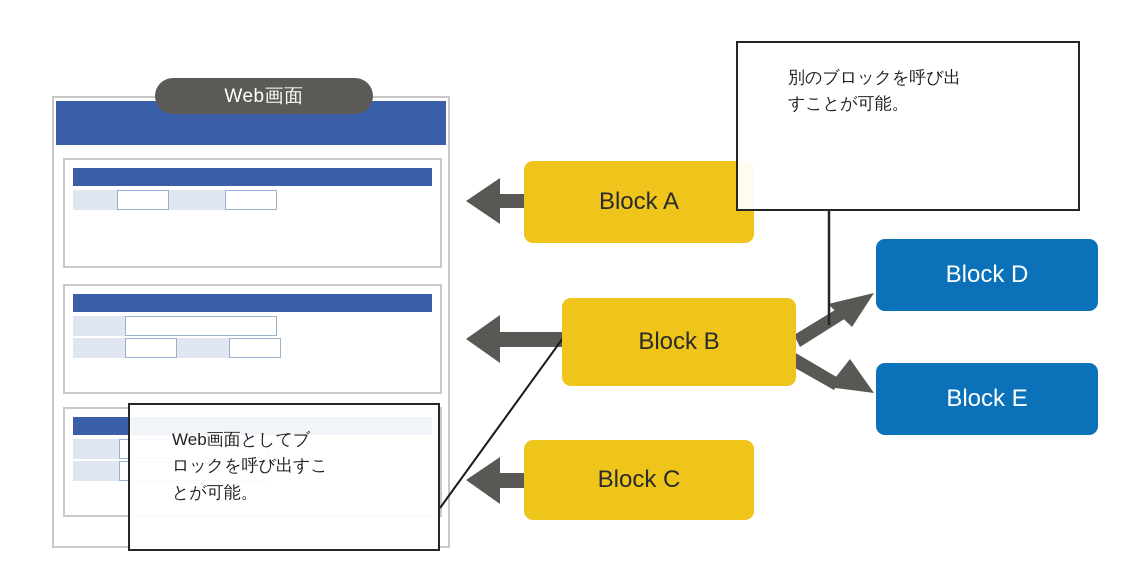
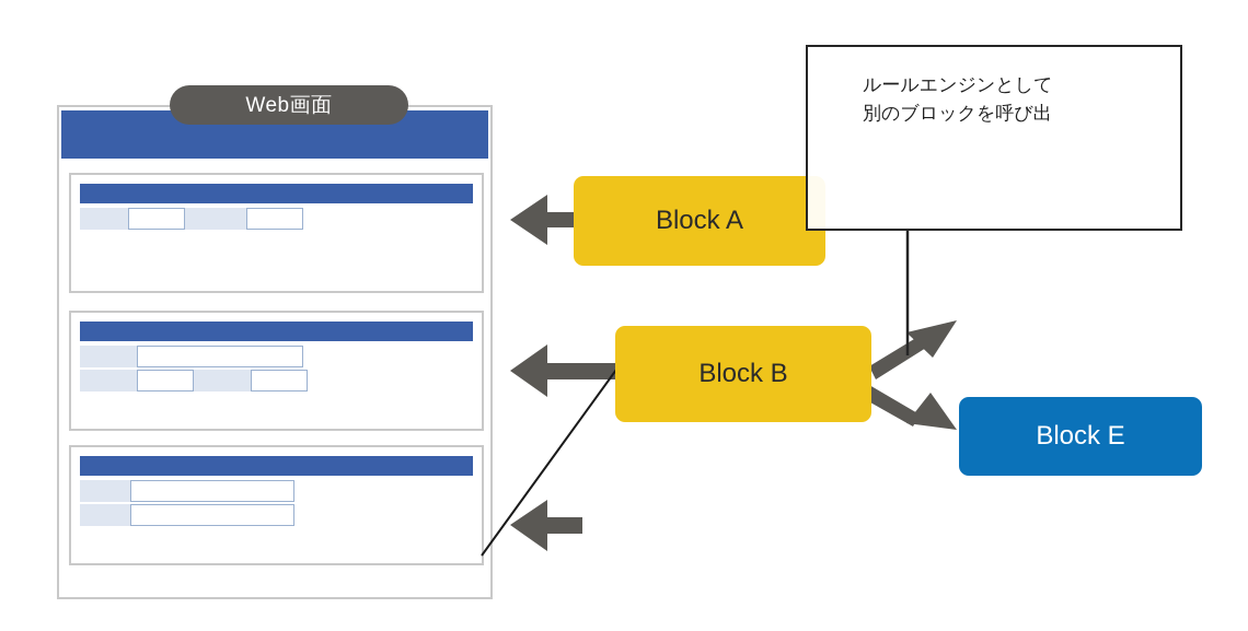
  Web画面
  Block A
  Block B
- Block C
- Block D
  Block E
+ ルールエンジンとして
  別のブロックを呼び出
- すことが可能。
- Web画面としてブ
- ロックを呼び出すこ
- とが可能。
